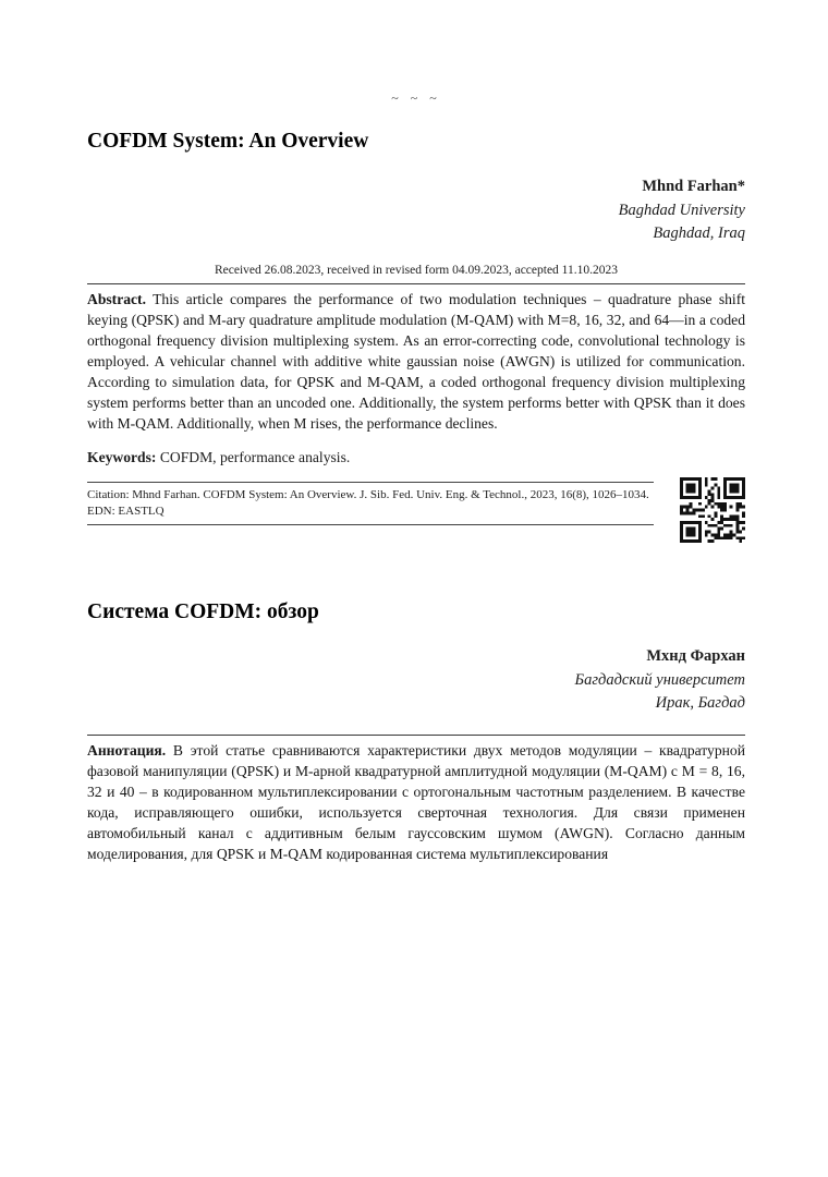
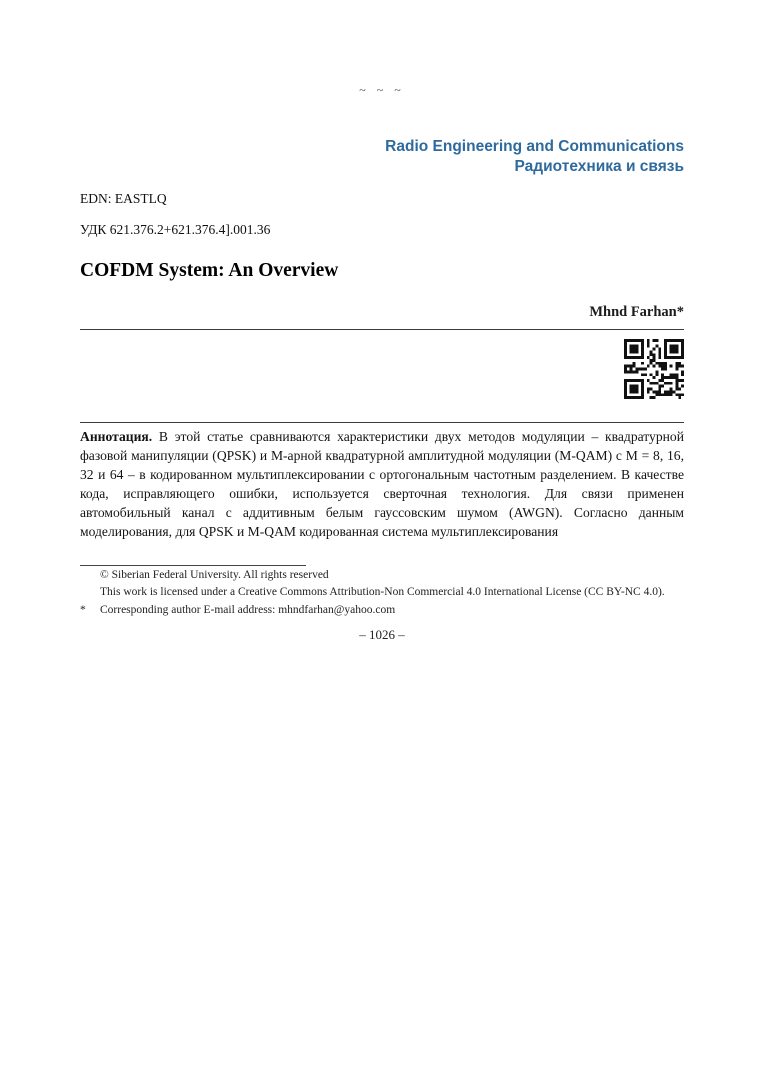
  ~ ~ ~
+ Radio Engineering and Communications
+ Радиотехника и связь
+ EDN: EASTLQ
+ УДК 621.376.2+621.376.4].001.36
  COFDM System: An Overview
  Mhnd Farhan*
- Baghdad University
- Baghdad, Iraq
- Received 26.08.2023, received in revised form 04.09.2023, accepted 11.10.2023
- Abstract. This article compares the performance of two modulation techniques – quadrature phase shift keying (QPSK) and M-ary quadrature amplitude modulation (M-QAM) with M=8, 16, 32, and 64—in a coded orthogonal frequency division multiplexing system. As an error-correcting code, convolutional technology is employed. A vehicular channel with additive white gaussian noise (AWGN) is utilized for communication. According to simulation data, for QPSK and M-QAM, a coded orthogonal frequency division multiplexing system performs better than an uncoded one. Additionally, the system performs better with QPSK than it does with M-QAM. Additionally, when M rises, the performance declines.
- Keywords: COFDM, performance analysis.
- Citation: Mhnd Farhan. COFDM System: An Overview. J. Sib. Fed. Univ. Eng. & Technol., 2023, 16(8), 1026–1034. EDN: EASTLQ
- Система COFDM: обзор
- Мхнд Фархан
- Багдадский университет
- Ирак, Багдад
- Аннотация. В этой статье сравниваются характеристики двух методов модуляции – квадратурной фазовой манипуляции (QPSK) и М-арной квадратурной амплитудной модуляции (M-QAM) с М = 8, 16, 32 и 40 – в кодированном мультиплексировании с ортогональным частотным разделением. В качестве кода, исправляющего ошибки, используется сверточная технология. Для связи применен автомобильный канал с аддитивным белым гауссовским шумом (AWGN). Согласно данным моделирования, для QPSK и M-QAM кодированная система мультиплексирования
+ Аннотация. В этой статье сравниваются характеристики двух методов модуляции – квадратурной фазовой манипуляции (QPSK) и М-арной квадратурной амплитудной модуляции (M-QAM) с М = 8, 16, 32 и 64 – в кодированном мультиплексировании с ортогональным частотным разделением. В качестве кода, исправляющего ошибки, используется сверточная технология. Для связи применен автомобильный канал с аддитивным белым гауссовским шумом (AWGN). Согласно данным моделирования, для QPSK и M-QAM кодированная система мультиплексирования
+ © Siberian Federal University. All rights reserved
+ This work is licensed under a Creative Commons Attribution-Non Commercial 4.0 International License (CC BY-NC 4.0).
+ *
+ Corresponding author E-mail address: mhndfarhan@yahoo.com
+ – 1026 –
